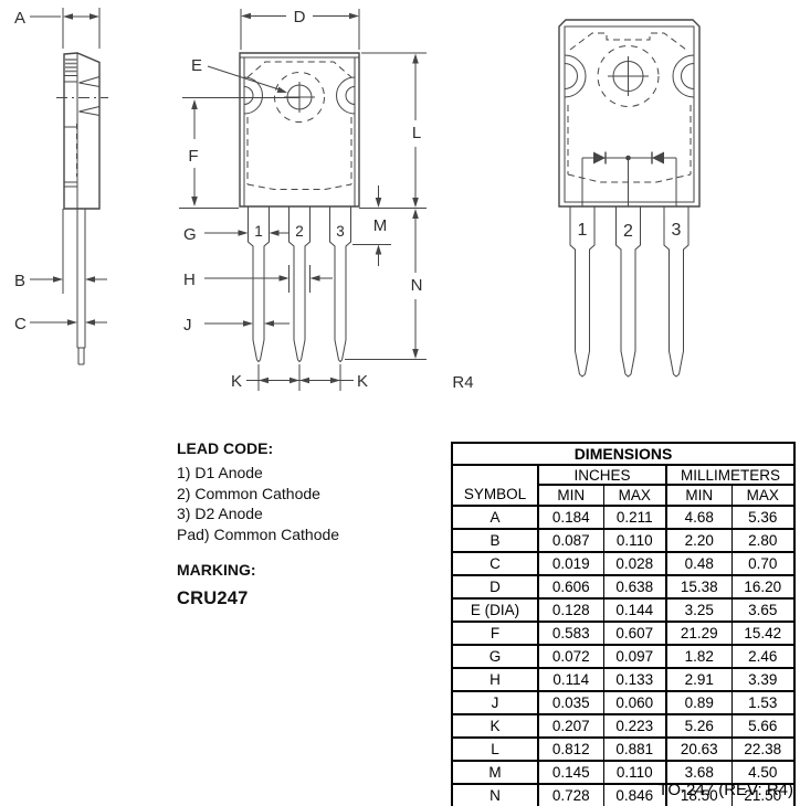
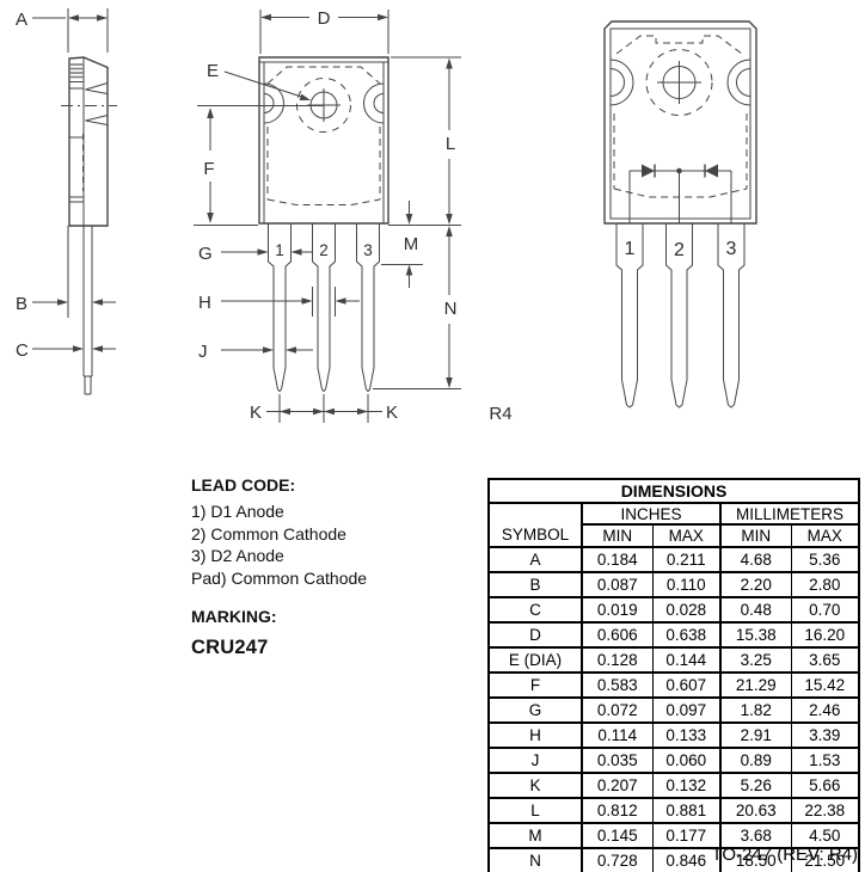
  A
  B
  C
  D
  E
  F
  1
  2
  3
  G
  H
  J
  K
  K
  L
  M
  N
  R4
  1
  2
  3
  LEAD CODE:
  1) D1 Anode
  2) Common Cathode
  3) D2 Anode
  Pad) Common Cathode
  MARKING:
  CRU247
  DIMENSIONS
  SYMBOL	INCHES	MILLIMETERS
  MIN	MAX	MIN	MAX
  A	0.184	0.211	4.68	5.36
  B	0.087	0.110	2.20	2.80
  C	0.019	0.028	0.48	0.70
  D	0.606	0.638	15.38	16.20
  E (DIA)	0.128	0.144	3.25	3.65
  F	0.583	0.607	21.29	15.42
  G	0.072	0.097	1.82	2.46
  H	0.114	0.133	2.91	3.39
  J	0.035	0.060	0.89	1.53
- K	0.207	0.223	5.26	5.66
+ K	0.207	0.132	5.26	5.66
  L	0.812	0.881	20.63	22.38
- M	0.145	0.110	3.68	4.50
+ M	0.145	0.177	3.68	4.50
  N	0.728	0.846	18.50	21.50
  TO-247 (REV: R4)
